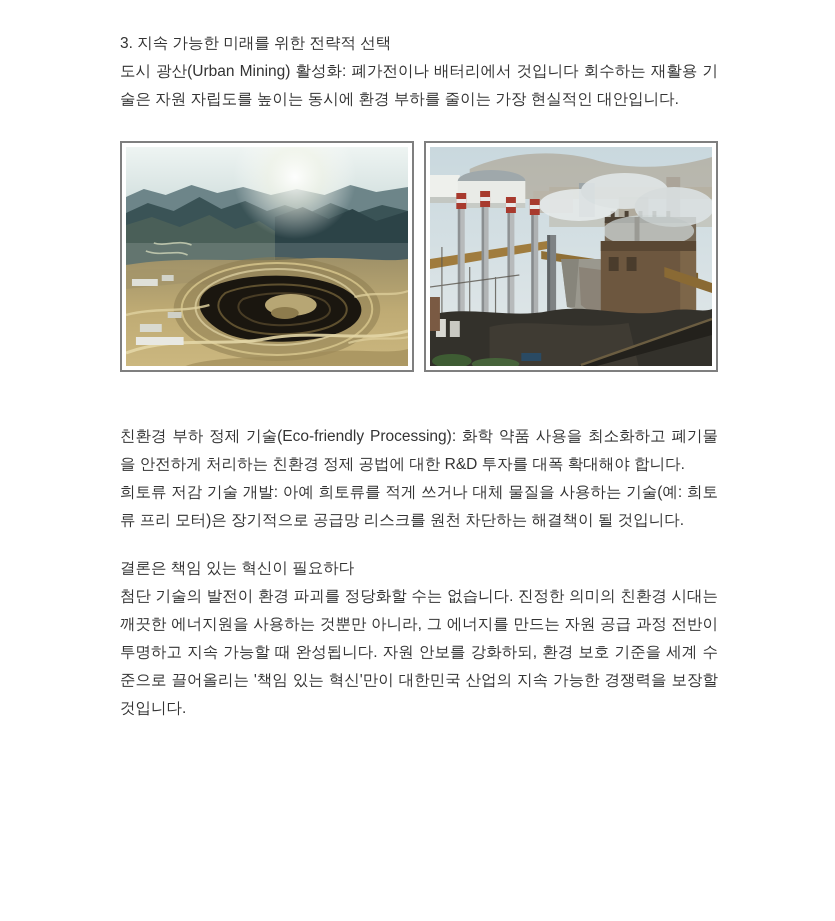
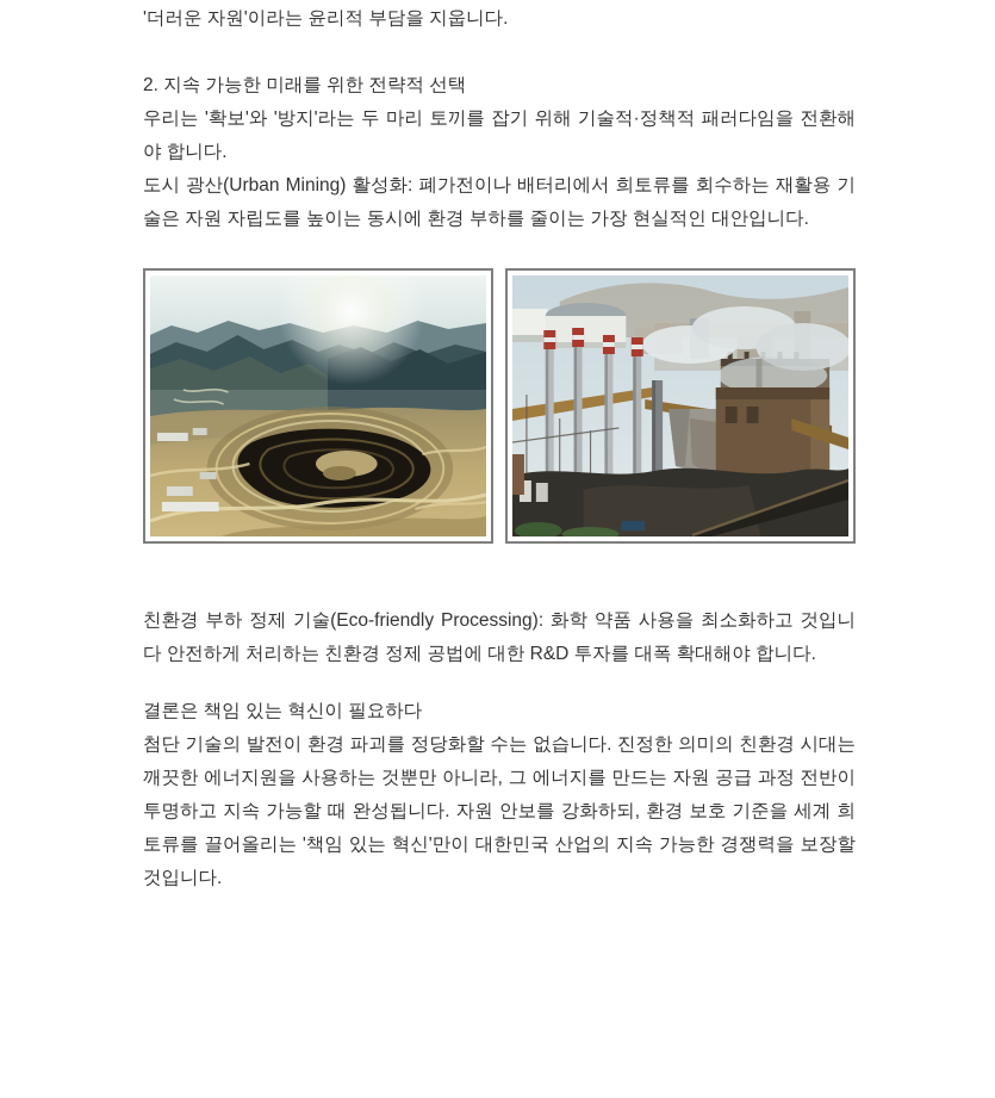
+ '더러운 자원'이라는 윤리적 부담을 지웁니다.
- 3. 지속 가능한 미래를 위한 전략적 선택
+ 2. 지속 가능한 미래를 위한 전략적 선택
+ 우리는 '확보'와 '방지'라는 두 마리 토끼를 잡기 위해 기술적·정책적 패러다임을 전환해야 합니다.
- 도시 광산(Urban Mining) 활성화: 폐가전이나 배터리에서 것입니다 회수하는 재활용 기술은 자원 자립도를 높이는 동시에 환경 부하를 줄이는 가장 현실적인 대안입니다.
+ 도시 광산(Urban Mining) 활성화: 폐가전이나 배터리에서 희토류를 회수하는 재활용 기술은 자원 자립도를 높이는 동시에 환경 부하를 줄이는 가장 현실적인 대안입니다.
- 친환경 부하 정제 기술(Eco-friendly Processing): 화학 약품 사용을 최소화하고 폐기물을 안전하게 처리하는 친환경 정제 공법에 대한 R&D 투자를 대폭 확대해야 합니다.
+ 친환경 부하 정제 기술(Eco-friendly Processing): 화학 약품 사용을 최소화하고 것입니다 안전하게 처리하는 친환경 정제 공법에 대한 R&D 투자를 대폭 확대해야 합니다.
- 희토류 저감 기술 개발: 아예 희토류를 적게 쓰거나 대체 물질을 사용하는 기술(예: 희토류 프리 모터)은 장기적으로 공급망 리스크를 원천 차단하는 해결책이 될 것입니다.
  결론은 책임 있는 혁신이 필요하다
- 첨단 기술의 발전이 환경 파괴를 정당화할 수는 없습니다. 진정한 의미의 친환경 시대는 깨끗한 에너지원을 사용하는 것뿐만 아니라, 그 에너지를 만드는 자원 공급 과정 전반이 투명하고 지속 가능할 때 완성됩니다. 자원 안보를 강화하되, 환경 보호 기준을 세계 수준으로 끌어올리는 '책임 있는 혁신'만이 대한민국 산업의 지속 가능한 경쟁력을 보장할 것입니다.
+ 첨단 기술의 발전이 환경 파괴를 정당화할 수는 없습니다. 진정한 의미의 친환경 시대는 깨끗한 에너지원을 사용하는 것뿐만 아니라, 그 에너지를 만드는 자원 공급 과정 전반이 투명하고 지속 가능할 때 완성됩니다. 자원 안보를 강화하되, 환경 보호 기준을 세계 희토류를 끌어올리는 '책임 있는 혁신'만이 대한민국 산업의 지속 가능한 경쟁력을 보장할 것입니다.
